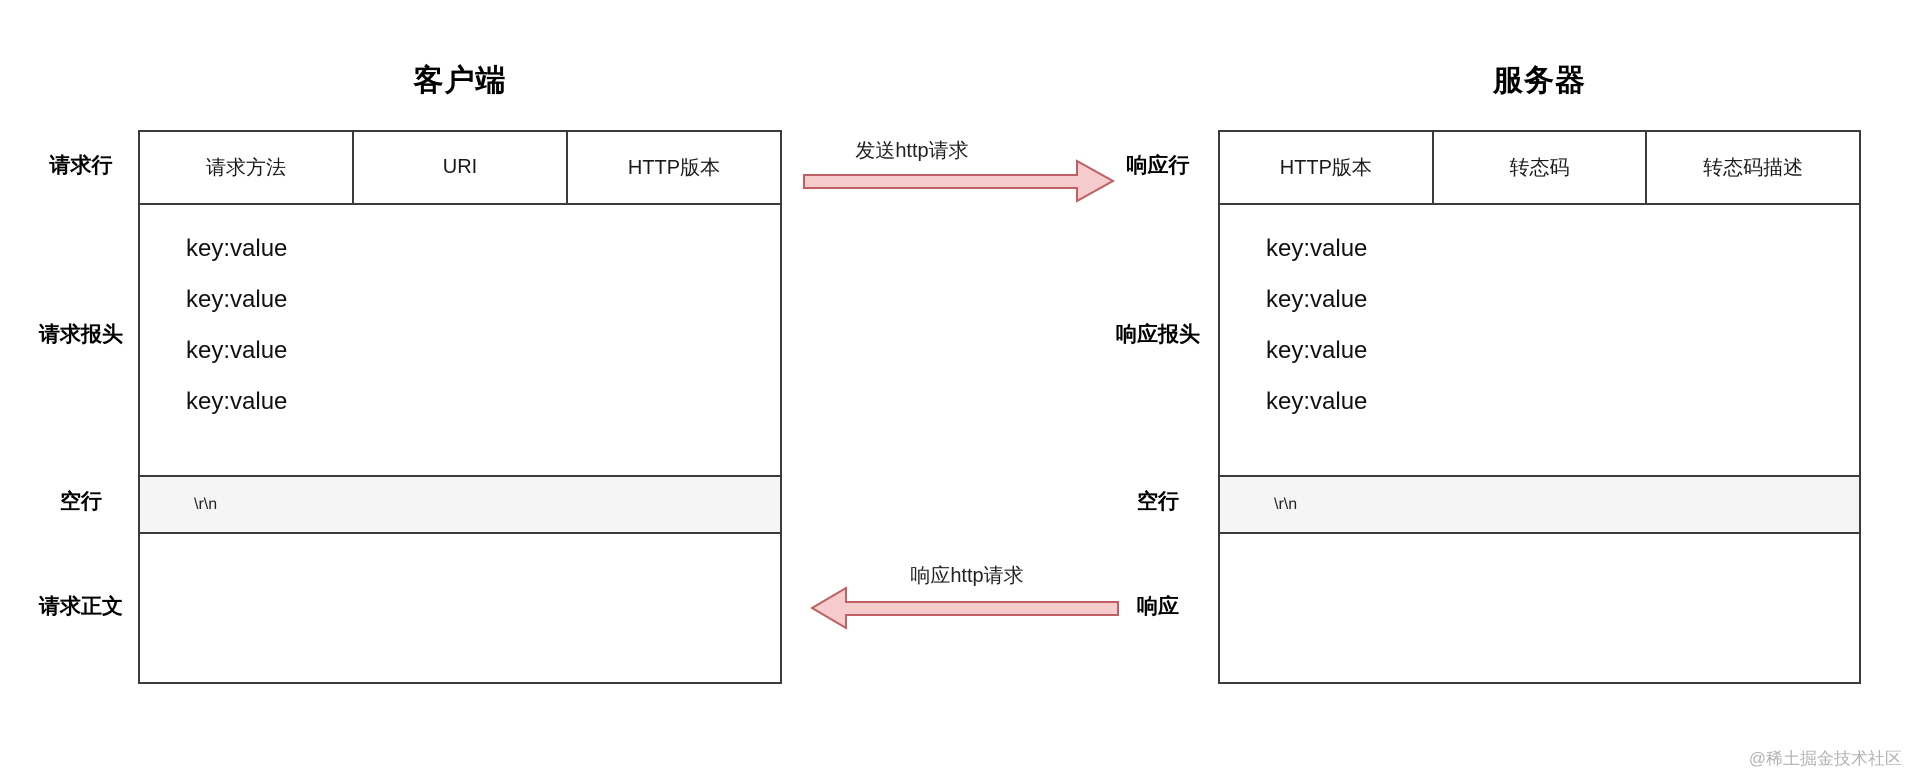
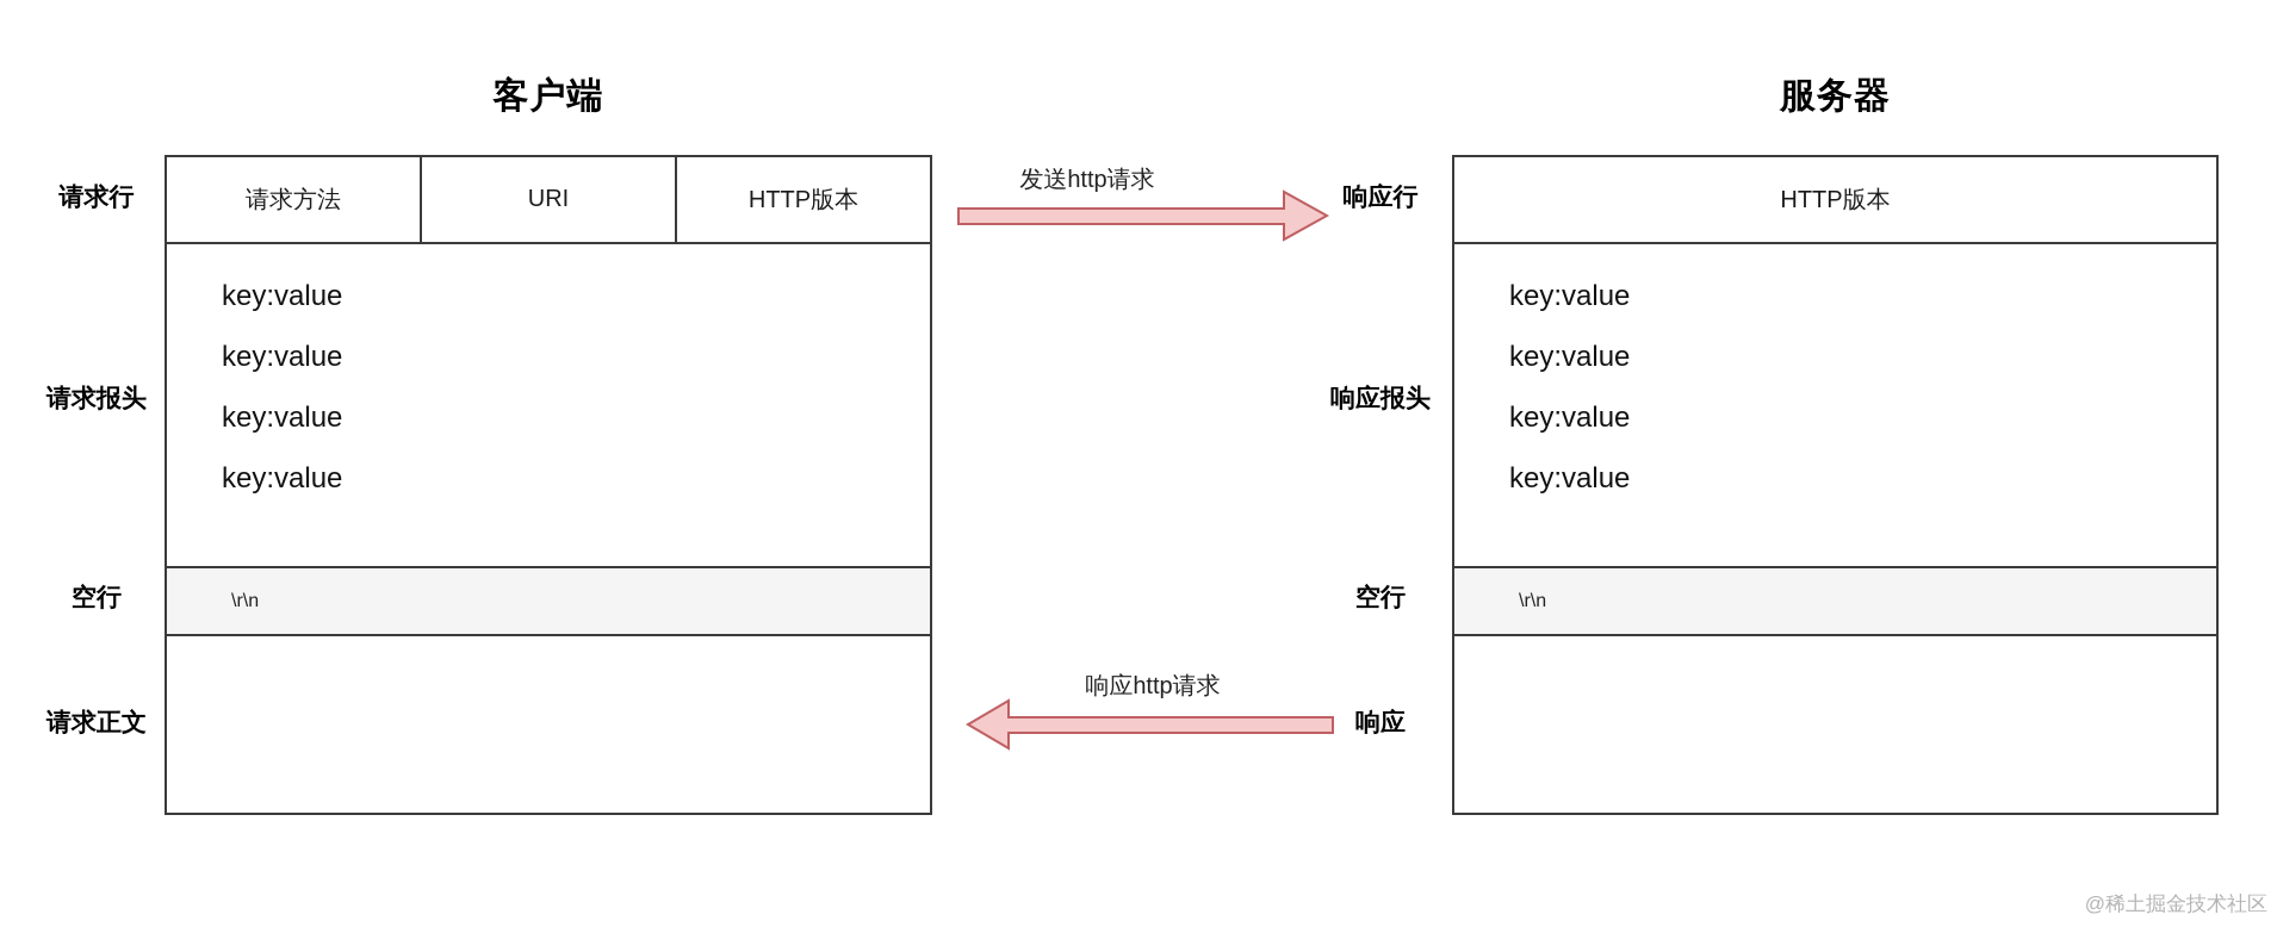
  客户端
  服务器
  请求行
  请求报头
  空行
  请求正文
  响应行
  响应报头
  空行
  响应
  请求方法
  URI
  HTTP版本
  key:value
  key:value
  key:value
  key:value
  \r\n
  HTTP版本
- 转态码
- 转态码描述
  key:value
  key:value
  key:value
  key:value
  \r\n
  发送http请求
  响应http请求
  @稀土掘金技术社区
